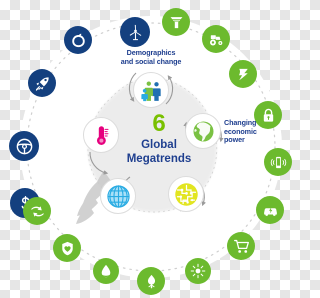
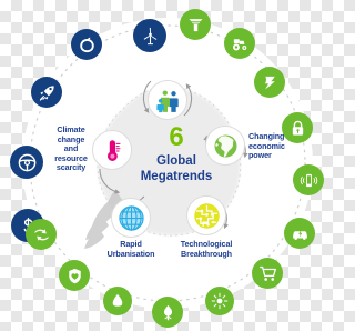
- Demographics
- and social change
  Changing
  economic
  power
+ Technological
+ Breakthrough
+ Rapid
+ Urbanisation
+ Climate
+ change
+ and
+ resource
+ scarcity
  6
  Global
  Megatrends
